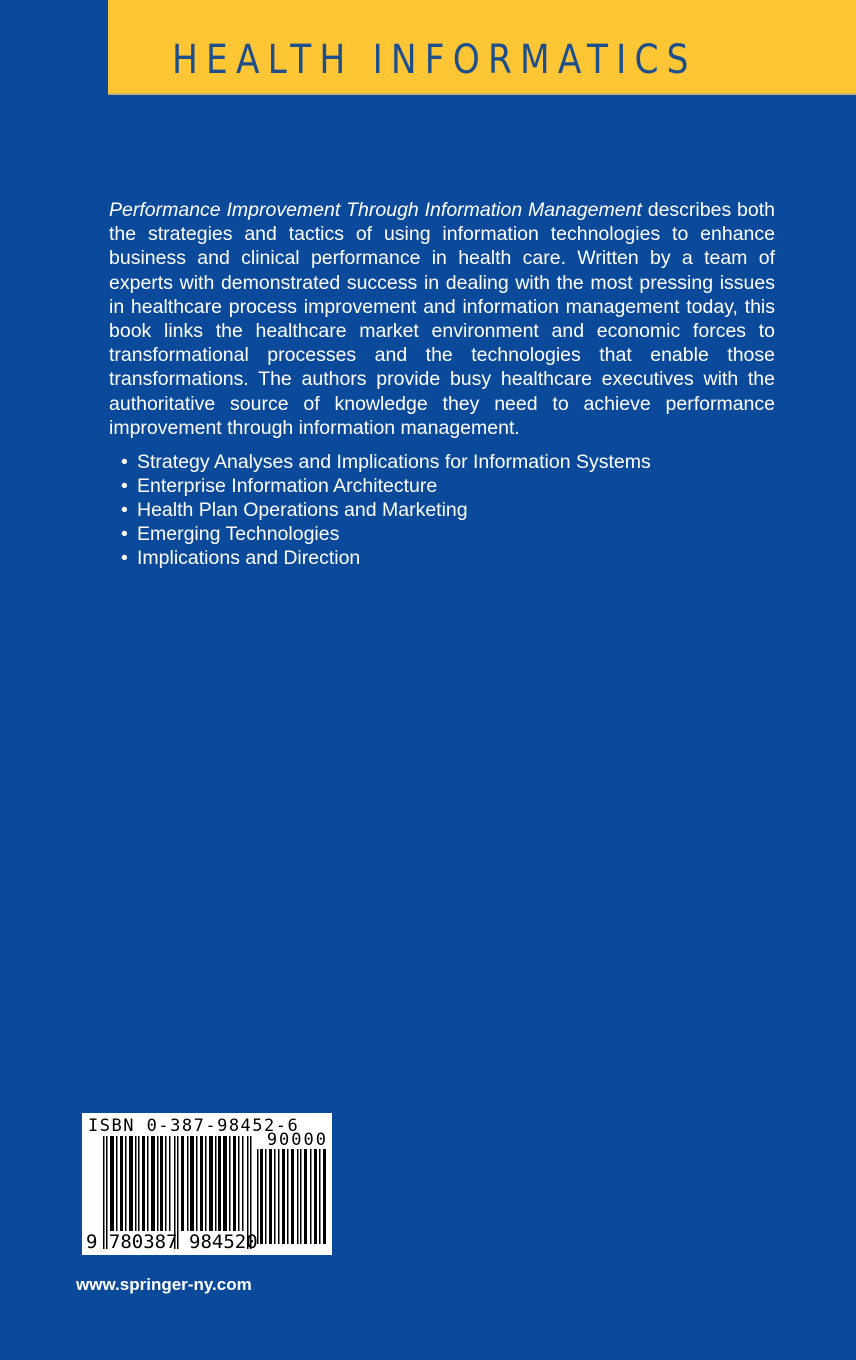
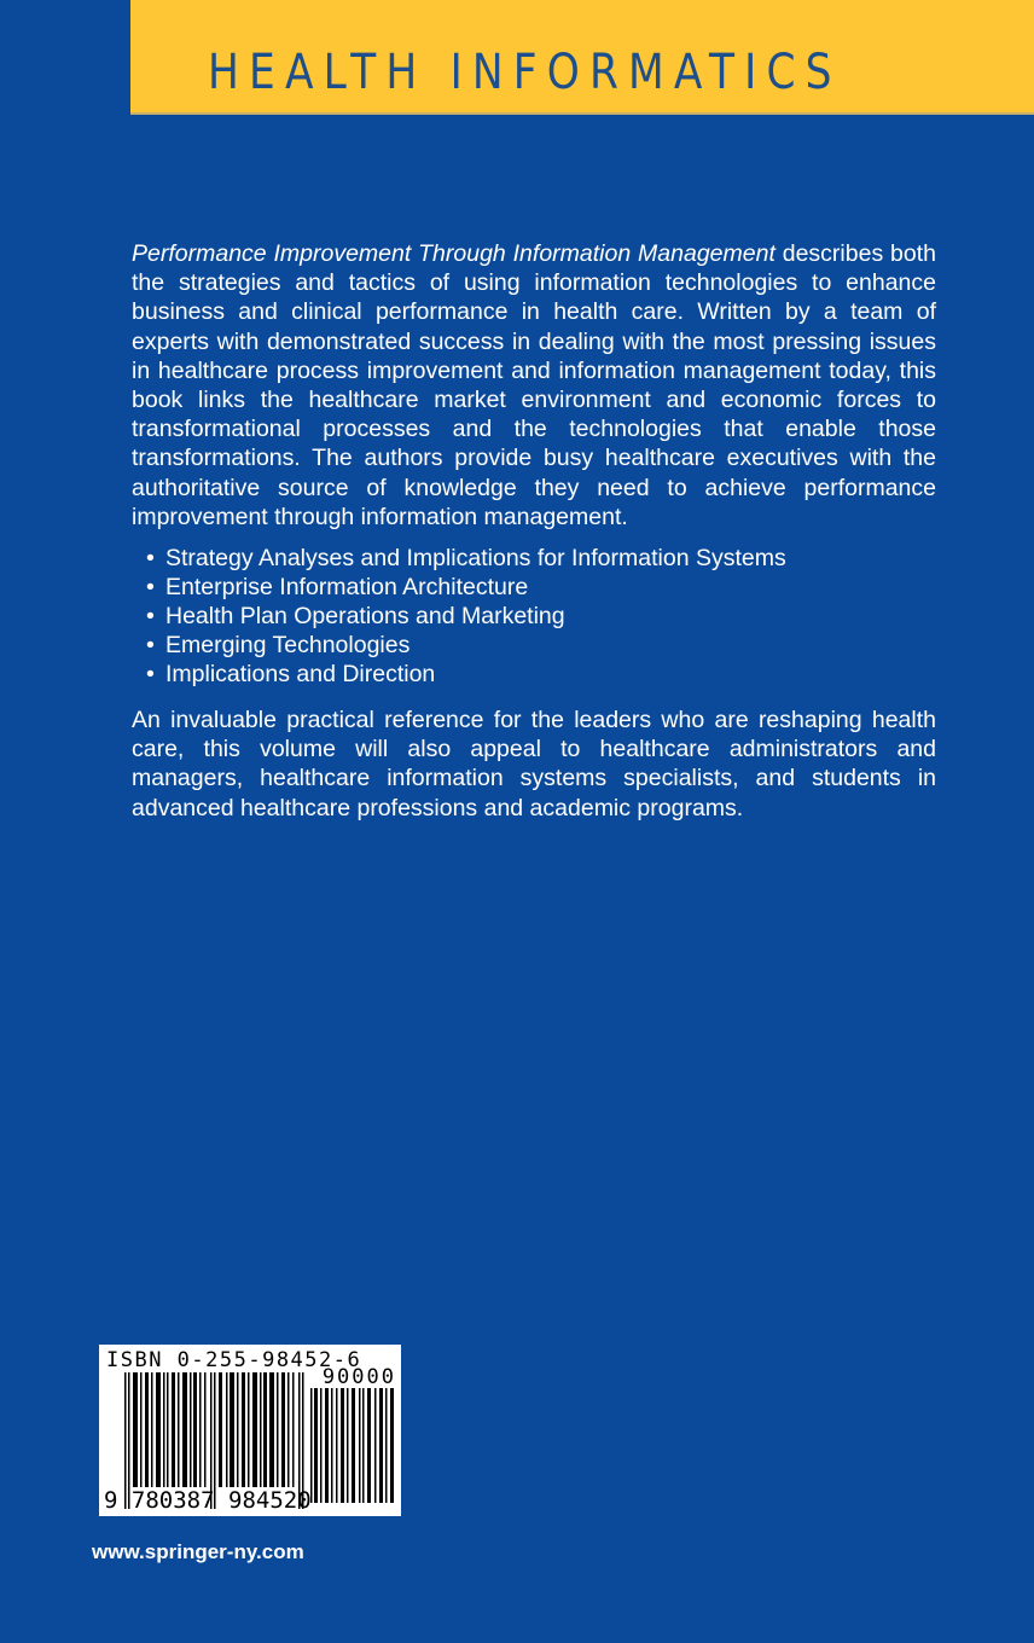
  HEALTH INFORMATICS
  Performance Improvement Through Information Management describes both the strategies and tactics of using information technologies to enhance business and clinical performance in health care. Written by a team of experts with demonstrated success in dealing with the most pressing issues in healthcare process improvement and information management today, this book links the healthcare market environment and economic forces to transformational processes and the technologies that enable those transformations. The authors provide busy healthcare executives with the authoritative source of knowledge they need to achieve performance improvement through information management.
  •
  Strategy Analyses and Implications for Information Systems
  •
  Enterprise Information Architecture
  •
  Health Plan Operations and Marketing
  •
  Emerging Technologies
  •
  Implications and Direction
+ An invaluable practical reference for the leaders who are reshaping health care, this volume will also appeal to healthcare administrators and managers, healthcare information systems specialists, and students in advanced healthcare professions and academic programs.
- ISBN 0-387-98452-6
+ ISBN 0-255-98452-6
  90000
  9 780387 984520
  www.springer-ny.com
